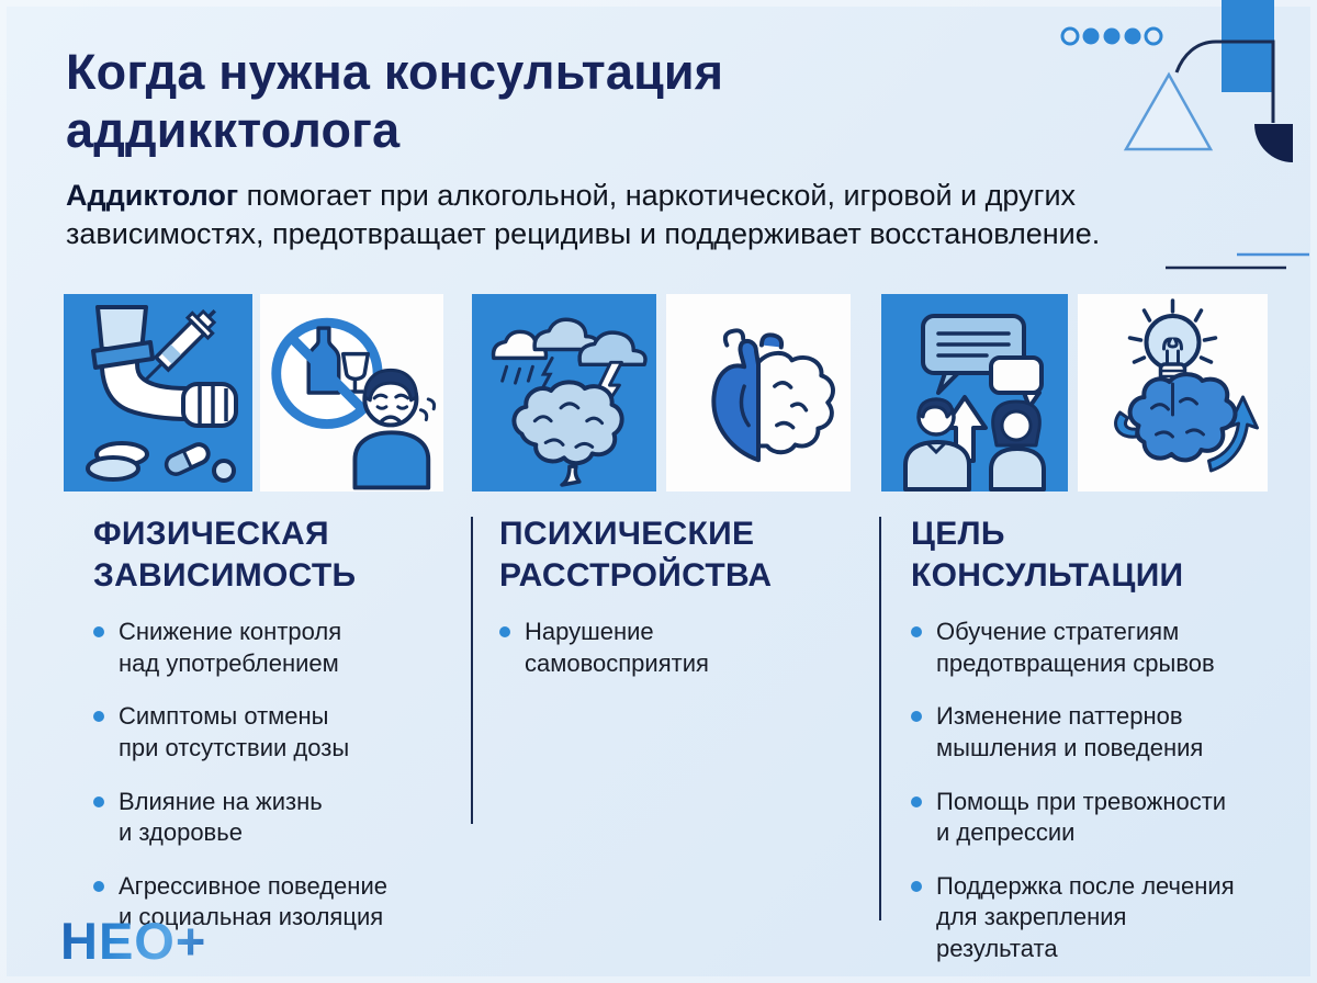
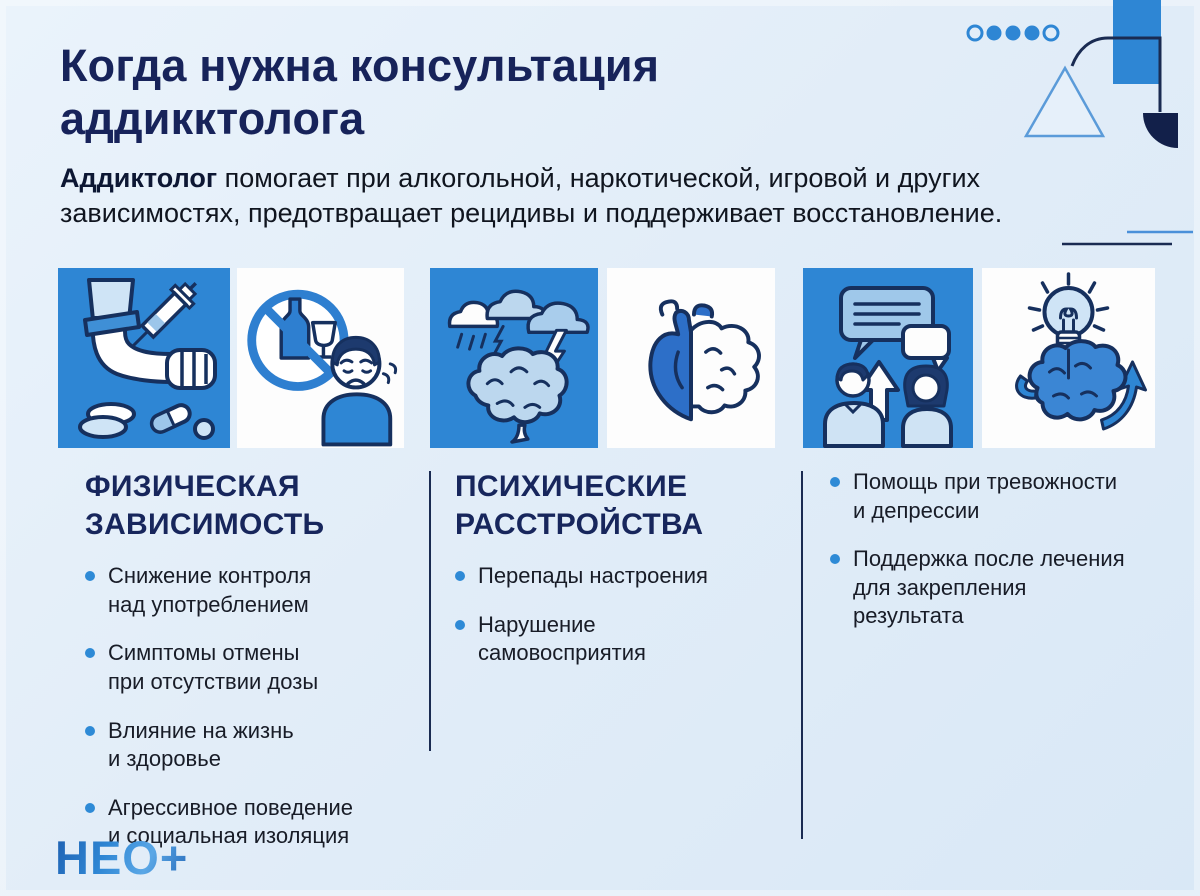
  Когда нужна консультация
  аддикктолога
  Аддиктолог помогает при алкогольной, наркотической, игровой и других
  зависимостях, предотвращает рецидивы и поддерживает восстановление.
  ФИЗИЧЕСКАЯ
  ЗАВИСИМОСТЬ
  Снижение контроля
  над употреблением
  Симптомы отмены
  при отсутствии дозы
  Влияние на жизнь
  и здоровье
  Агрессивное поведение
  ПСИХИЧЕСКИЕ
  РАССТРОЙСТВА
+ Перепады настроения
  Нарушение
  самовосприятия
- ЦЕЛЬ
- КОНСУЛЬТАЦИИ
- Обучение стратегиям
- предотвращения срывов
- Изменение паттернов
- мышления и поведения
  Помощь при тревожности
  и депрессии
  Поддержка после лечения
  для закрепления
  результата
  НЕО+
